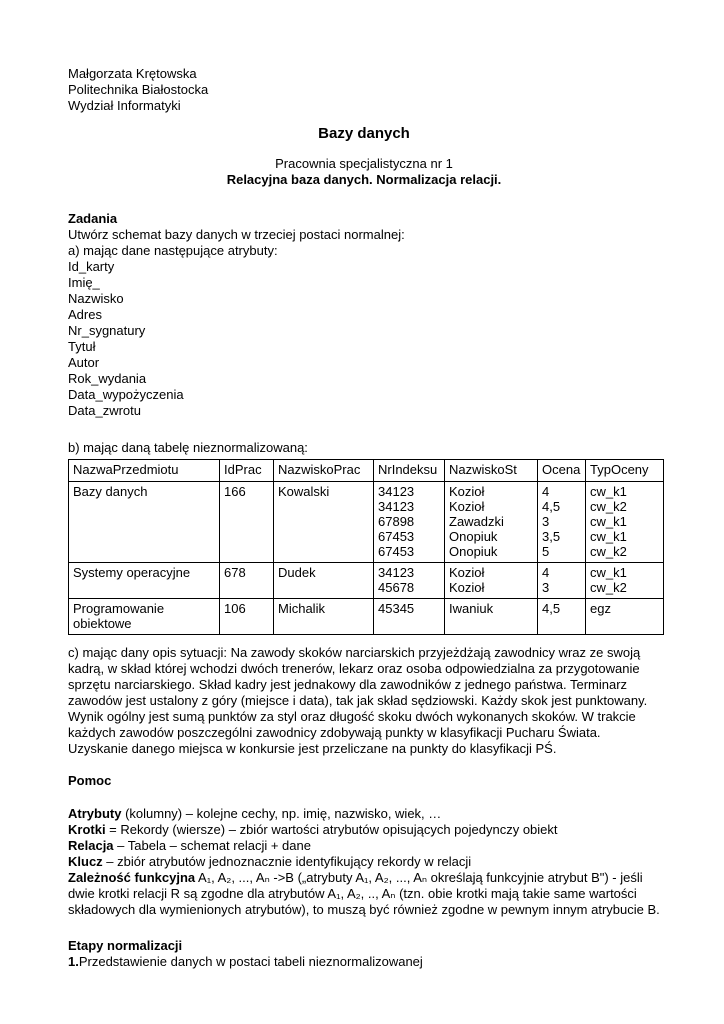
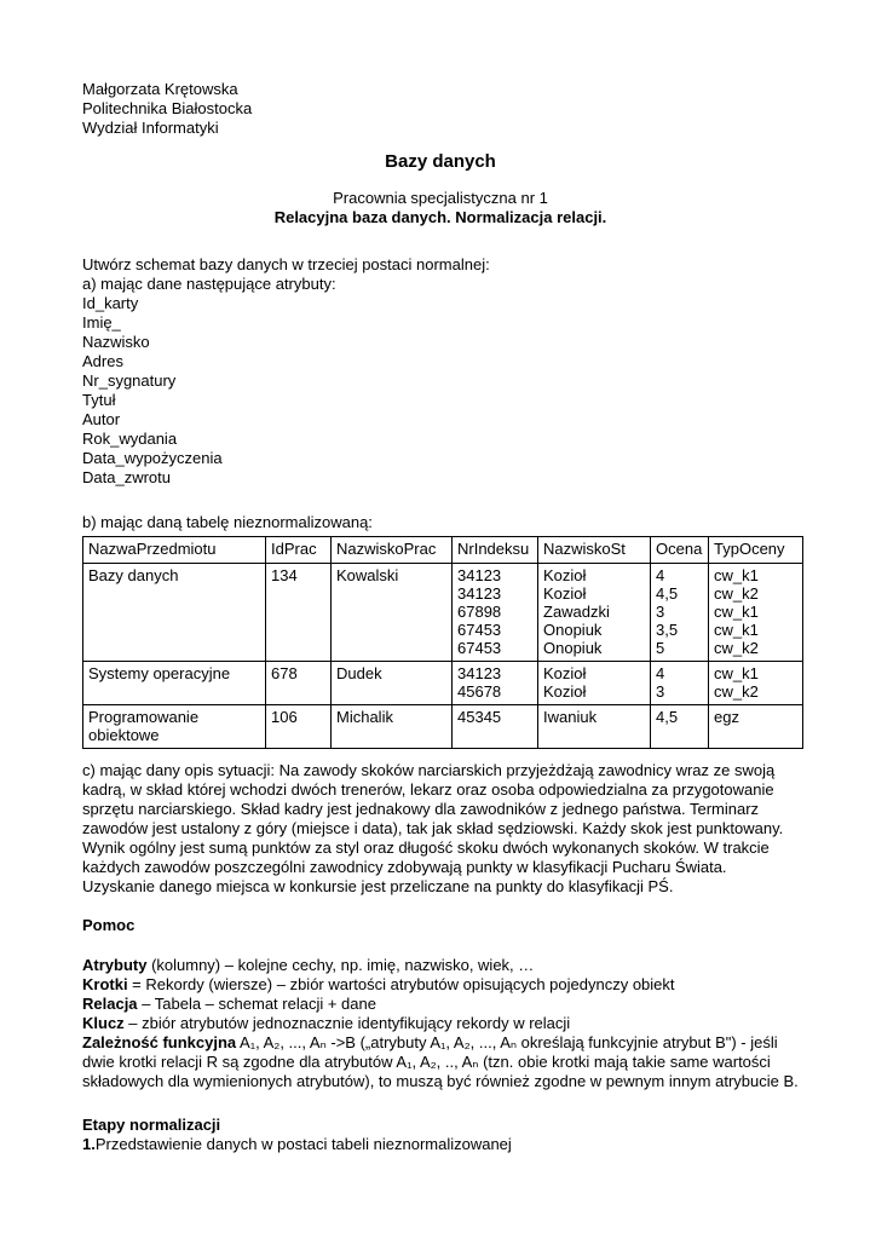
  Małgorzata Krętowska
  Politechnika Białostocka
  Wydział Informatyki
  Bazy danych
  Pracownia specjalistyczna nr 1
  Relacyjna baza danych. Normalizacja relacji.
- Zadania
  Utwórz schemat bazy danych w trzeciej postaci normalnej:
  a) mając dane następujące atrybuty:
  Id_karty
  Imię_
  Nazwisko
  Adres
  Nr_sygnatury
  Tytuł
  Autor
  Rok_wydania
  Data_wypożyczenia
  Data_zwrotu
  b) mając daną tabelę nieznormalizowaną:
  NazwaPrzedmiotu	IdPrac	NazwiskoPrac	NrIndeksu	NazwiskoSt	Ocena	TypOceny
- Bazy danych	166	Kowalski	34123 34123 67898 67453 67453	Kozioł Kozioł Zawadzki Onopiuk Onopiuk	4 4,5 3 3,5 5	cw_k1 cw_k2 cw_k1 cw_k1 cw_k2
+ Bazy danych	134	Kowalski	34123 34123 67898 67453 67453	Kozioł Kozioł Zawadzki Onopiuk Onopiuk	4 4,5 3 3,5 5	cw_k1 cw_k2 cw_k1 cw_k1 cw_k2
  Systemy operacyjne	678	Dudek	34123 45678	Kozioł Kozioł	4 3	cw_k1 cw_k2
  Programowanie obiektowe	106	Michalik	45345	Iwaniuk	4,5	egz
  c) mając dany opis sytuacji: Na zawody skoków narciarskich przyjeżdżają zawodnicy wraz ze swoją kadrą, w skład której wchodzi dwóch trenerów, lekarz oraz osoba odpowiedzialna za przygotowanie sprzętu narciarskiego. Skład kadry jest jednakowy dla zawodników z jednego państwa. Terminarz zawodów jest ustalony z góry (miejsce i data), tak jak skład sędziowski. Każdy skok jest punktowany. Wynik ogólny jest sumą punktów za styl oraz długość skoku dwóch wykonanych skoków. W trakcie każdych zawodów poszczególni zawodnicy zdobywają punkty w klasyfikacji Pucharu Świata. Uzyskanie danego miejsca w konkursie jest przeliczane na punkty do klasyfikacji PŚ.
  Pomoc
  Atrybuty (kolumny) – kolejne cechy, np. imię, nazwisko, wiek, …
  Krotki = Rekordy (wiersze) – zbiór wartości atrybutów opisujących pojedynczy obiekt
  Relacja – Tabela – schemat relacji + dane
  Klucz – zbiór atrybutów jednoznacznie identyfikujący rekordy w relacji
  Zależność funkcyjna A₁, A₂, ..., Aₙ ->B („atrybuty A₁, A₂, ..., Aₙ określają funkcyjnie atrybut B") - jeśli dwie krotki relacji R są zgodne dla atrybutów A₁, A₂, .., Aₙ (tzn. obie krotki mają takie same wartości składowych dla wymienionych atrybutów), to muszą być również zgodne w pewnym innym atrybucie B.
  Etapy normalizacji
  1.Przedstawienie danych w postaci tabeli nieznormalizowanej
